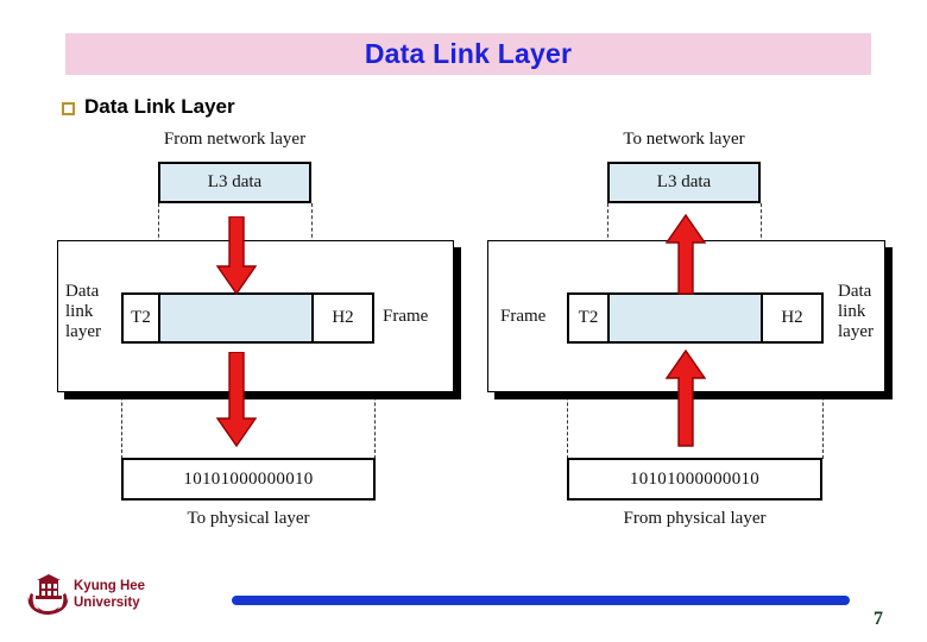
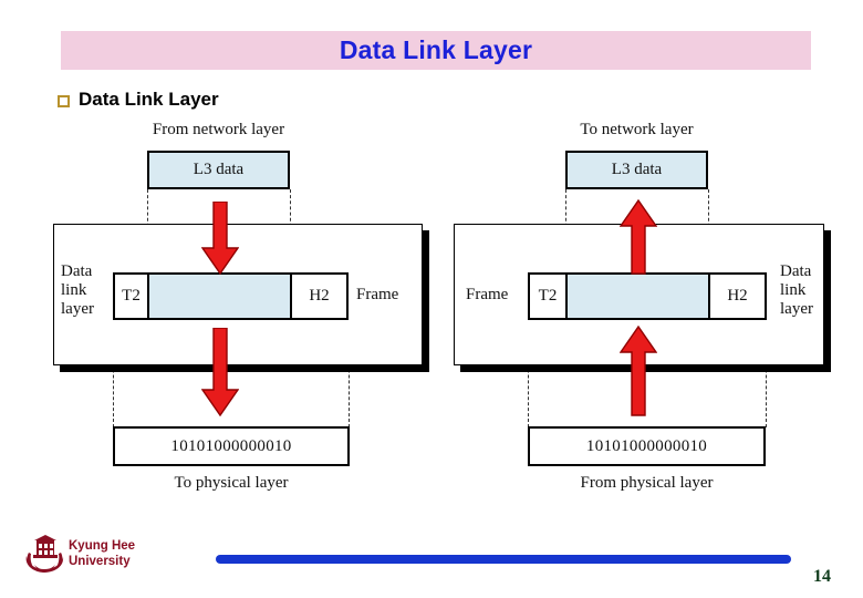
  Data Link Layer
  Data Link Layer
  From network layer
  L3 data
  Data
  link
  layer
  T2
  H2
  Frame
  10101000000010
  To physical layer
  To network layer
  L3 data
  Data
  link
  layer
  Frame
  T2
  H2
  10101000000010
  From physical layer
  Kyung Hee
  University
- 7
+ 14
